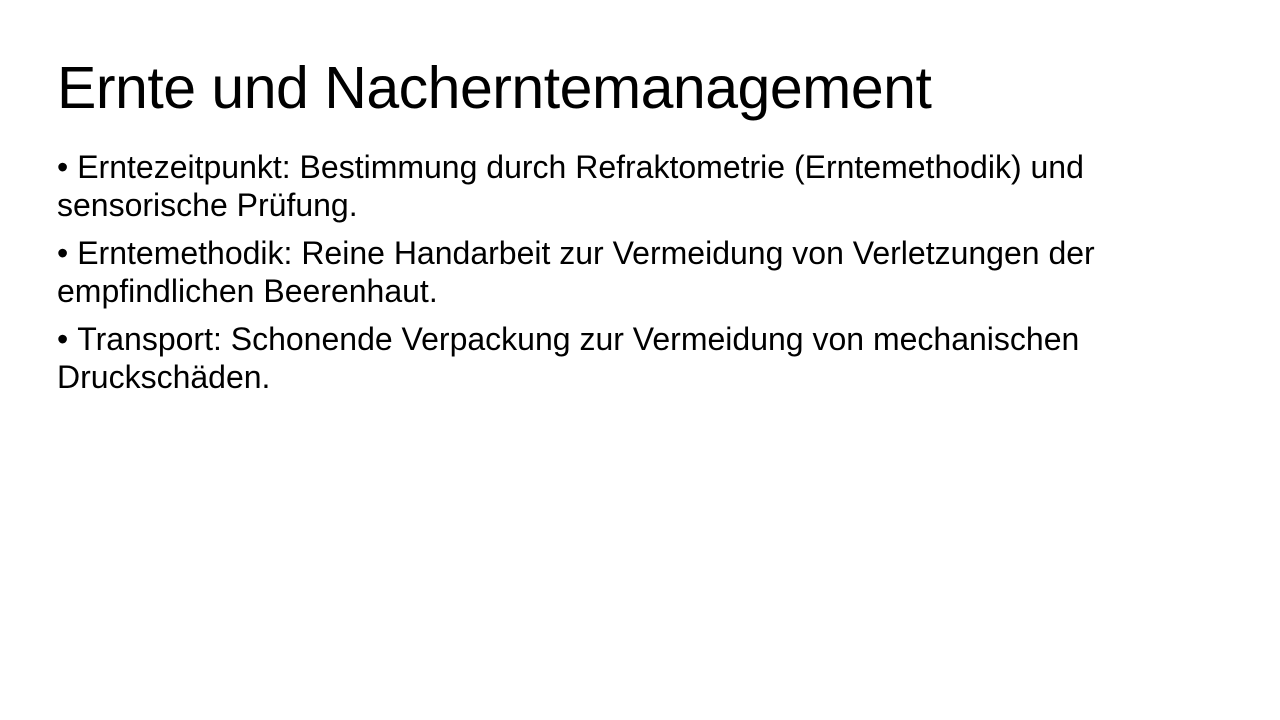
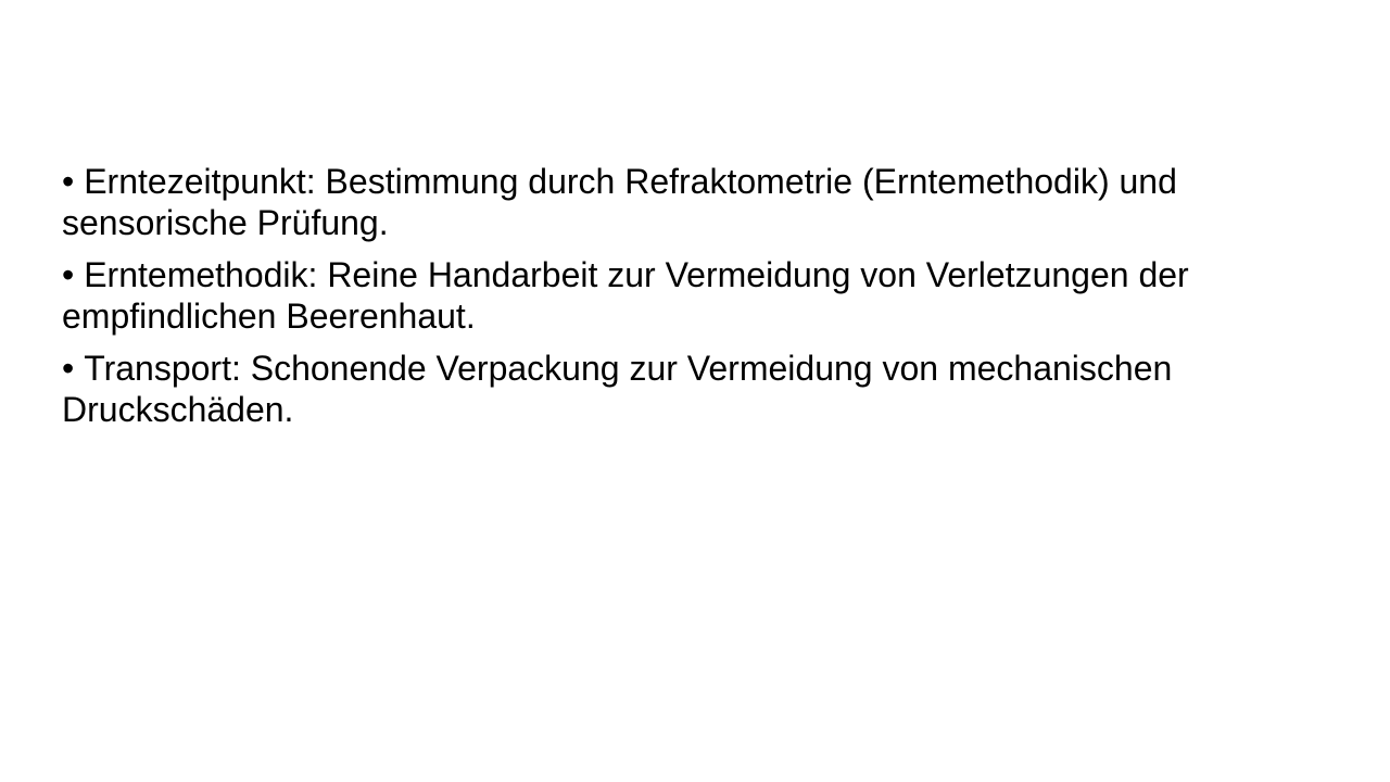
- Ernte und Nacherntemanagement
  • Erntezeitpunkt: Bestimmung durch Refraktometrie (Erntemethodik) und sensorische Prüfung.
  • Erntemethodik: Reine Handarbeit zur Vermeidung von Verletzungen der empfindlichen Beerenhaut.
  • Transport: Schonende Verpackung zur Vermeidung von mechanischen Druckschäden.
